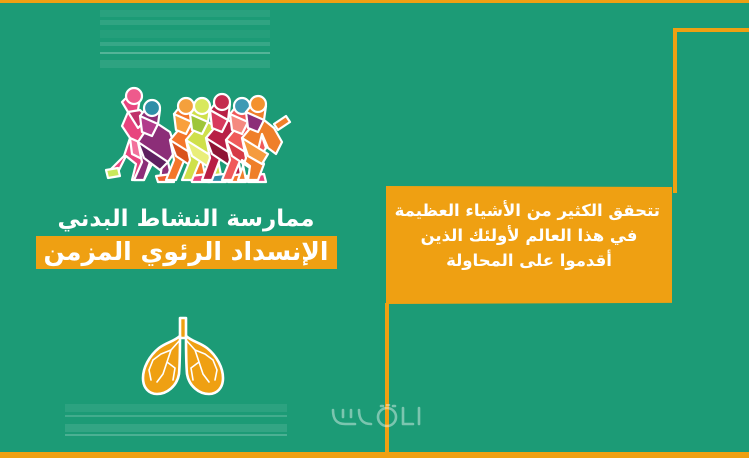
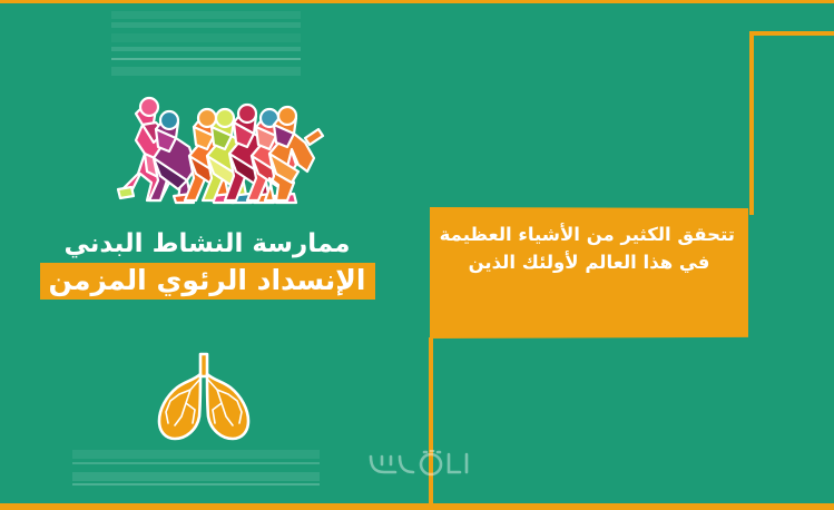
  ممارسة النشاط البدني
  الإنسداد الرئوي المزمن
  تتحقق الكثير من الأشياء العظيمة
  في هذا العالم لأولئك الذين
- أقدموا على المحاولة
